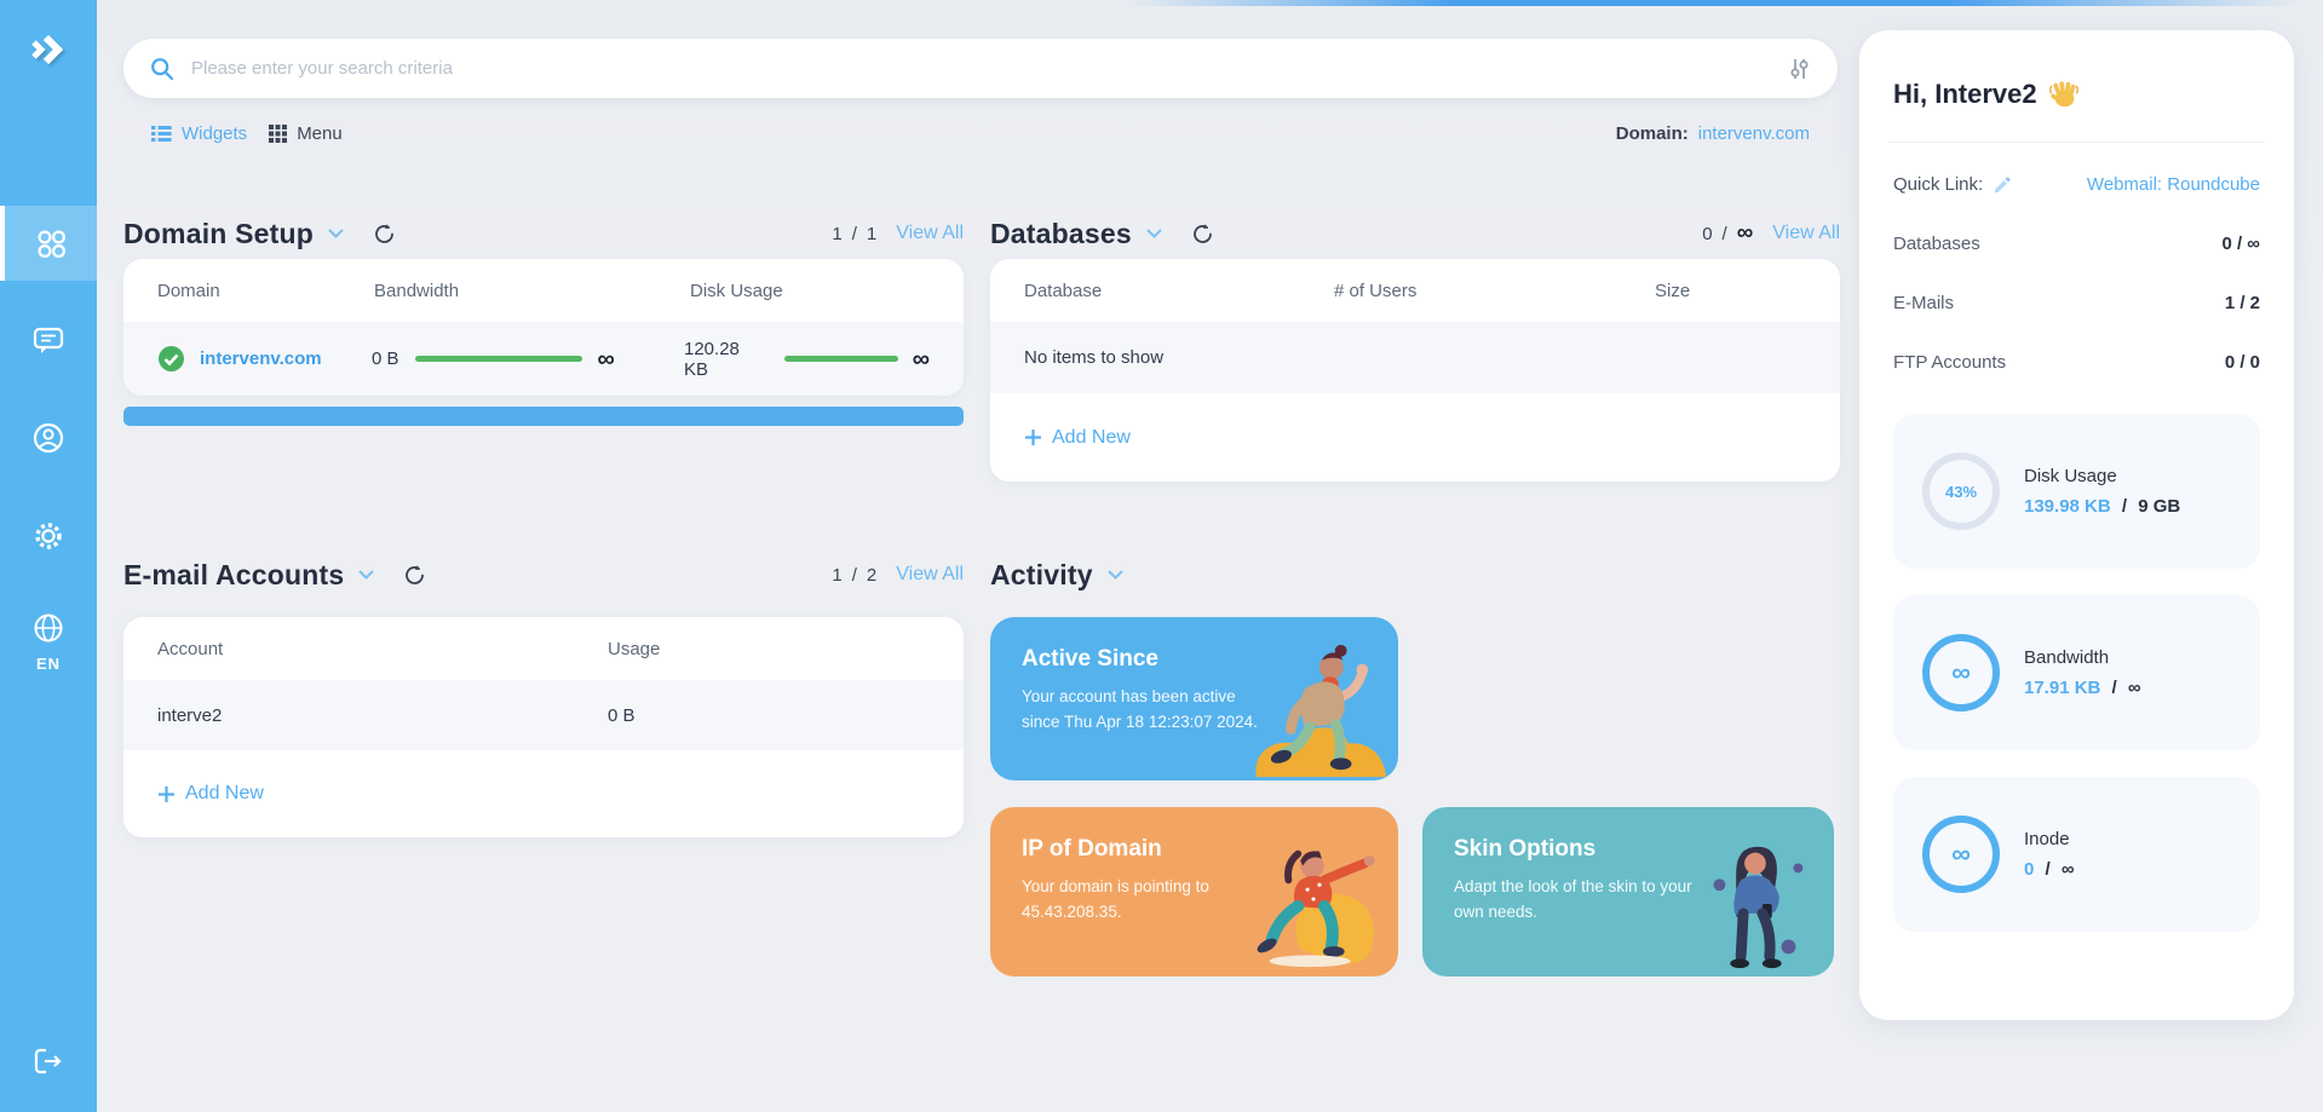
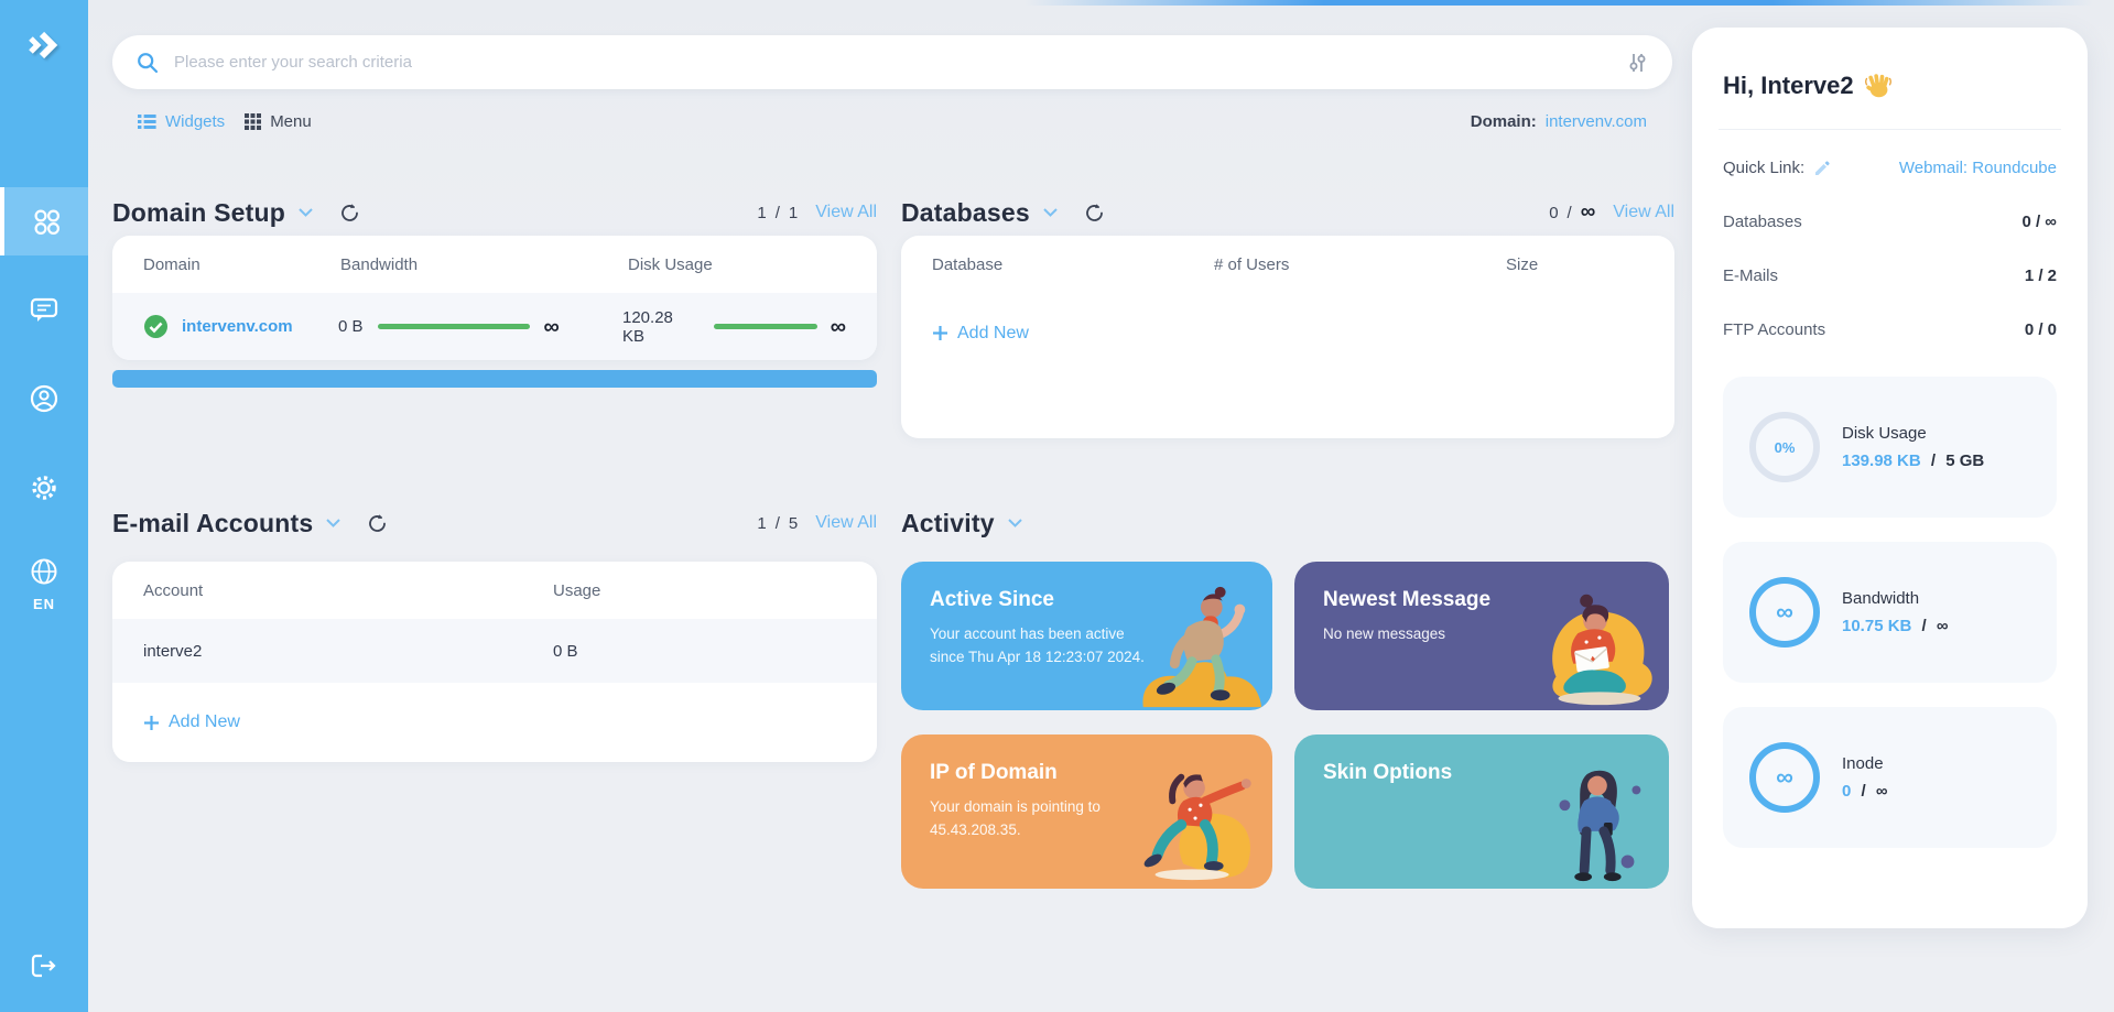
  EN
  Please enter your search criteria
  Widgets
  Menu
  Domain:
  intervenv.com
  Domain Setup
  1
  /
  1
  View All
  Domain
  Bandwidth
  Disk Usage
  intervenv.com
  0 B
  ∞
  120.28 KB
  ∞
  Databases
  0
  /
  ∞
  View All
  Database
  # of Users
  Size
- No items to show
  Add New
  E-mail Accounts
  1
  /
- 2
+ 5
  View All
  Account
  Usage
  interve2
  0 B
  Add New
  Activity
  Active Since
  Your account has been active since Thu Apr 18 12:23:07 2024.
+ Newest Message
+ No new messages
  IP of Domain
  Your domain is pointing to 45.43.208.35.
  Skin Options
- Adapt the look of the skin to your own needs.
  Hi, Interve2
  Quick Link:
  Webmail: Roundcube
  Databases
  0 / ∞
  E-Mails
  1 / 2
  FTP Accounts
  0 / 0
- 43%
+ 0%
  Disk Usage
- 139.98 KB / 9 GB
+ 139.98 KB / 5 GB
  ∞
  Bandwidth
- 17.91 KB / ∞
+ 10.75 KB / ∞
  ∞
  Inode
  0 / ∞
